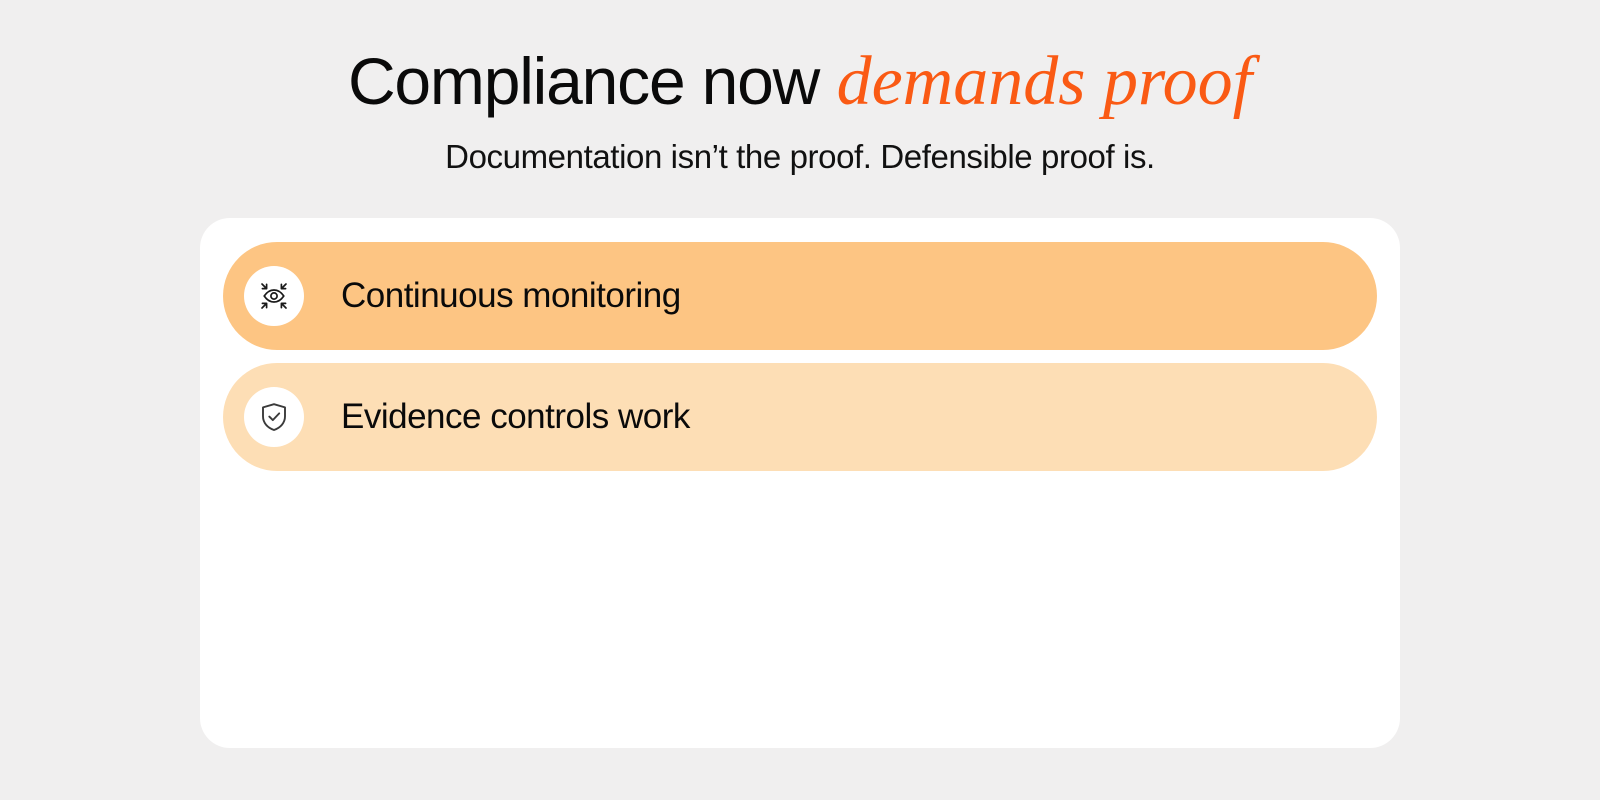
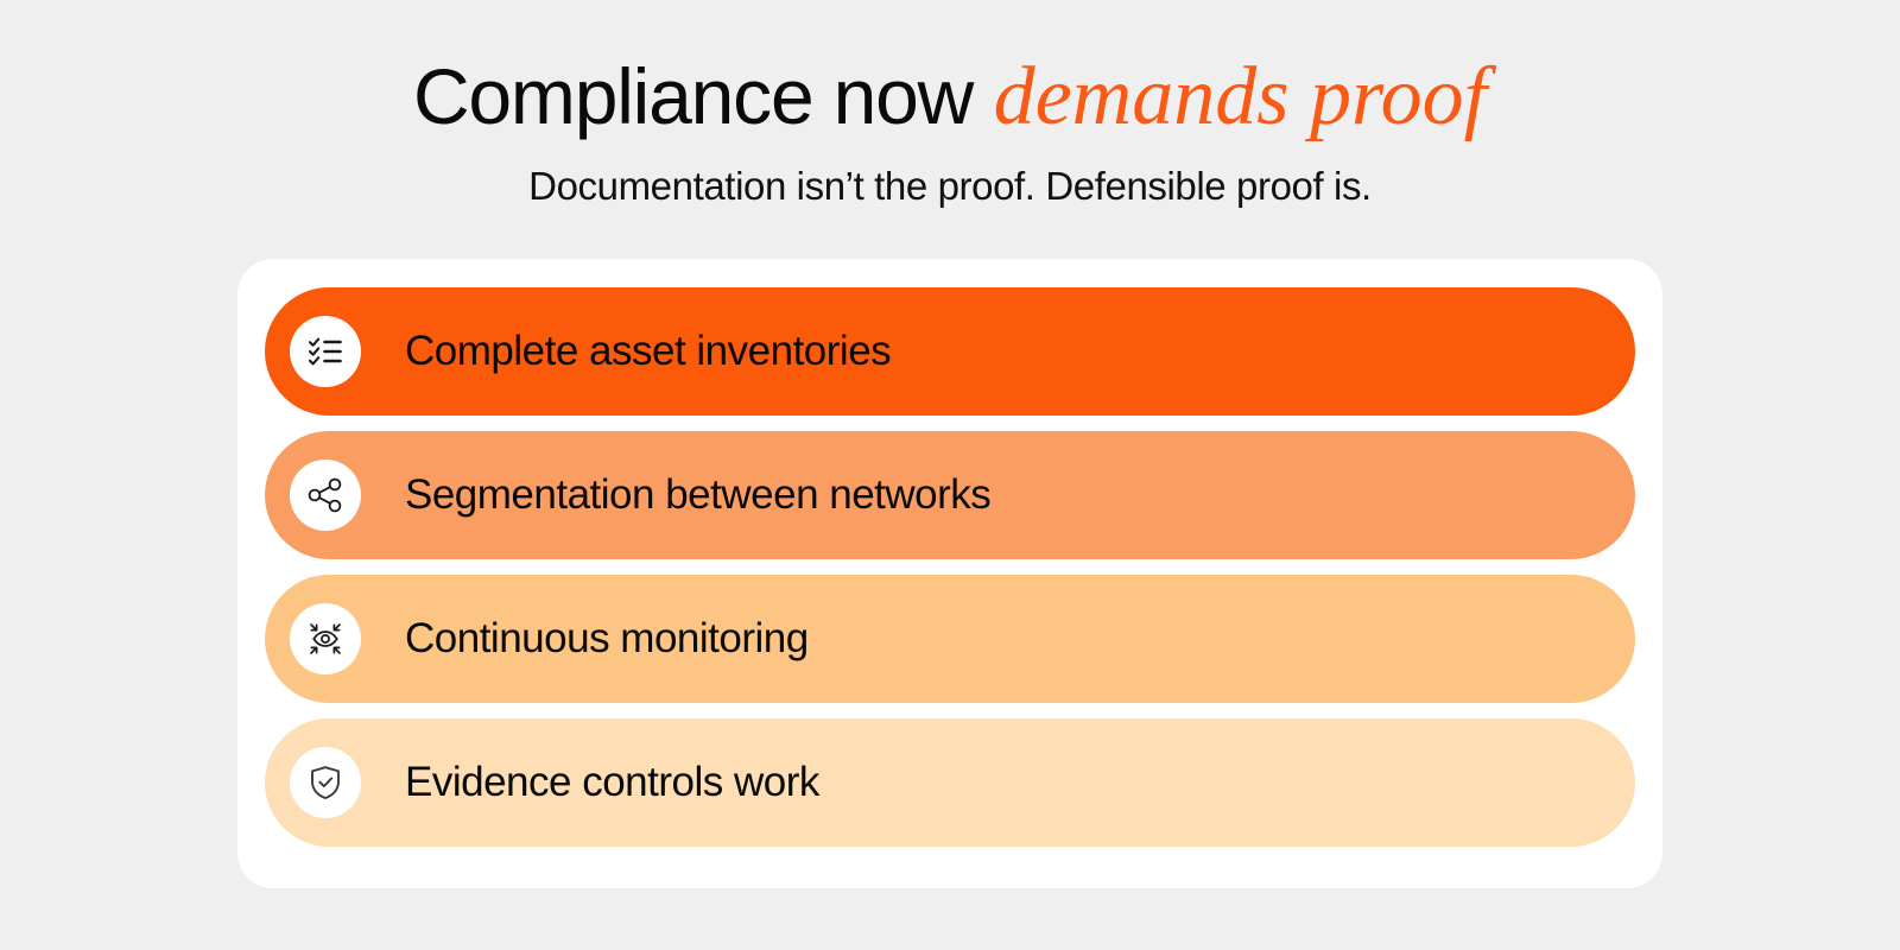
  Compliance now demands proof
  Documentation isn’t the proof. Defensible proof is.
+ Complete asset inventories
+ Segmentation between networks
  Continuous monitoring
  Evidence controls work
